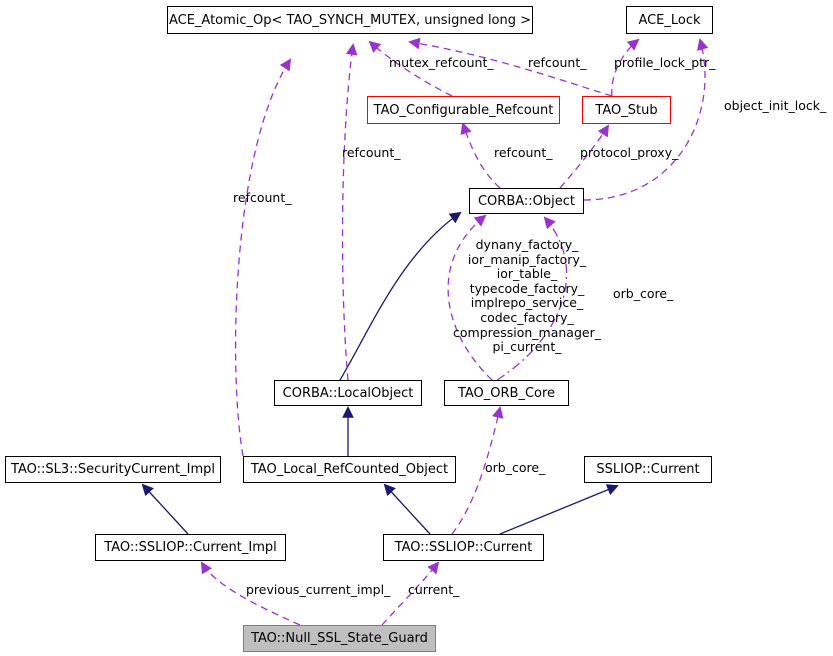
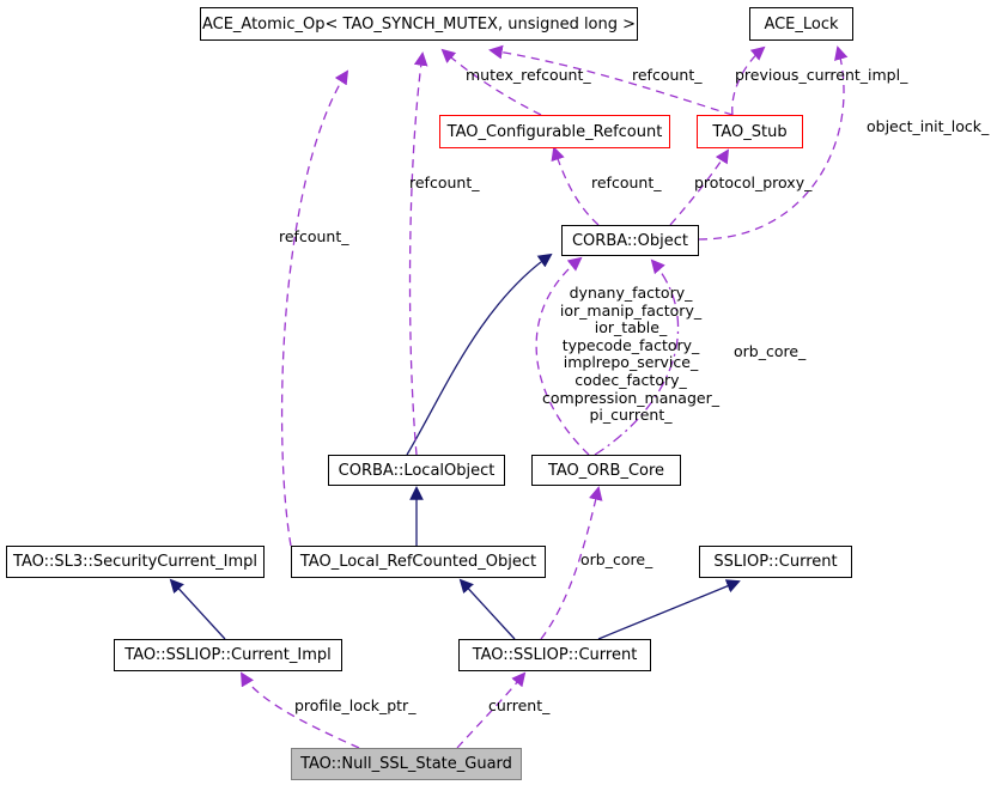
  ACE_Atomic_Op< TAO_SYNCH_MUTEX, unsigned long >
  ACE_Lock
  TAO_Configurable_Refcount
  TAO_Stub
  CORBA::Object
  CORBA::LocalObject
  TAO_ORB_Core
  TAO::SL3::SecurityCurrent_Impl
  TAO_Local_RefCounted_Object
  SSLIOP::Current
  TAO::SSLIOP::Current_Impl
  TAO::SSLIOP::Current
  TAO::Null_SSL_State_Guard
  dynany_factory_
  ior_manip_factory_
  ior_table_
  typecode_factory_
  implrepo_service_
  codec_factory_
  compression_manager_
  pi_current_
  mutex_refcount_
  refcount_
- profile_lock_ptr_
+ previous_current_impl_
  object_init_lock_
  refcount_
  refcount_
  protocol_proxy_
  refcount_
  orb_core_
  orb_core_
- previous_current_impl_
+ profile_lock_ptr_
  current_
